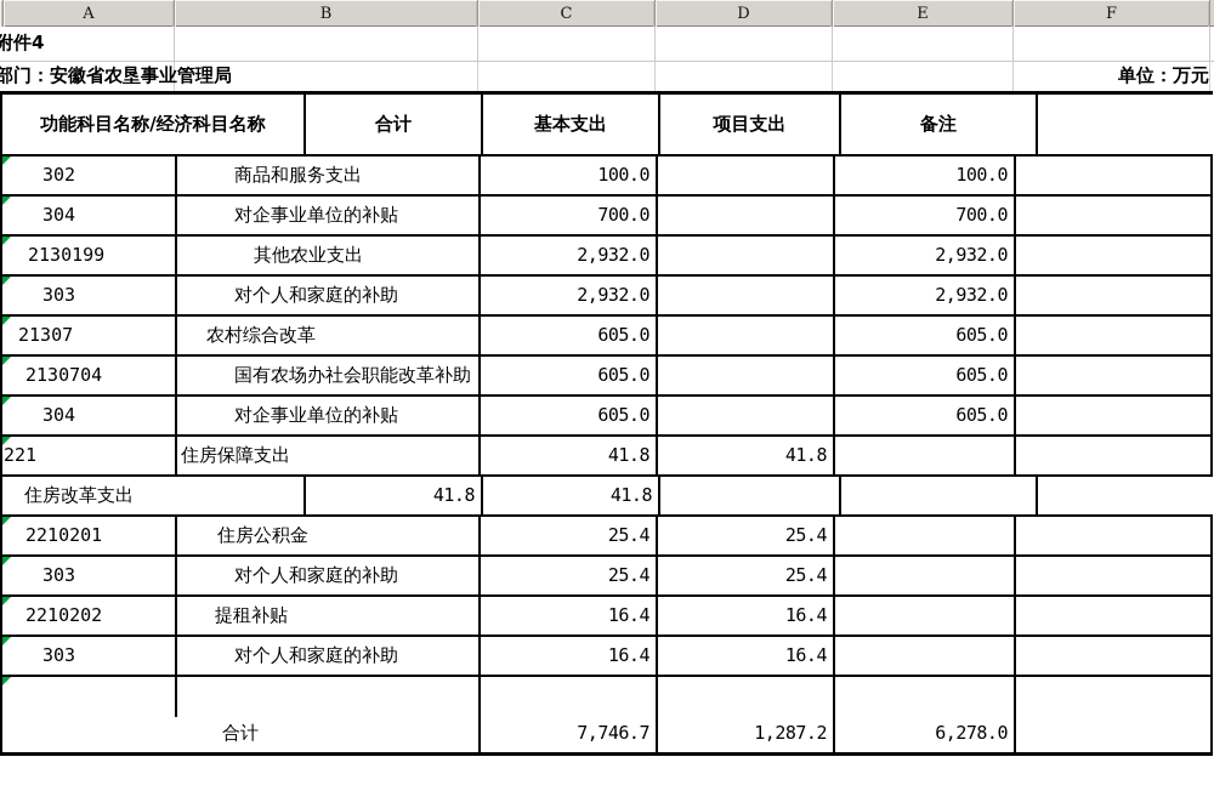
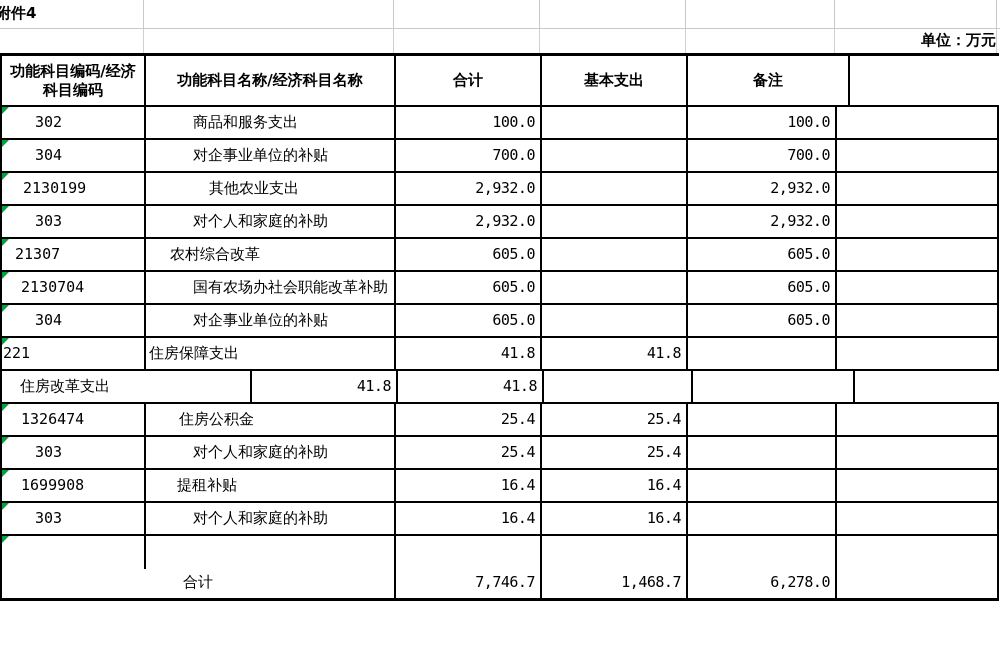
- A
- B
- C
- D
- E
- F
  附件4
- 部门：安徽省农垦事业管理局
  单位：万元
+ 功能科目编码/经济科目编码
  功能科目名称/经济科目名称
  合计
  基本支出
- 项目支出
  备注
  302
  商品和服务支出
  100.0
  100.0
  304
  对企事业单位的补贴
  700.0
  700.0
  2130199
  其他农业支出
  2,932.0
  2,932.0
  303
  对个人和家庭的补助
  2,932.0
  2,932.0
  21307
  农村综合改革
  605.0
  605.0
  2130704
  国有农场办社会职能改革补助
  605.0
  605.0
  304
  对企事业单位的补贴
  605.0
  605.0
  221
  住房保障支出
  41.8
  41.8
  住房改革支出
  41.8
  41.8
- 2210201
+ 1326474
  住房公积金
  25.4
  25.4
  303
  对个人和家庭的补助
  25.4
  25.4
- 2210202
+ 1699908
  提租补贴
  16.4
  16.4
  303
  对个人和家庭的补助
  16.4
  16.4
  合计
  7,746.7
- 1,287.2
+ 1,468.7
  6,278.0
